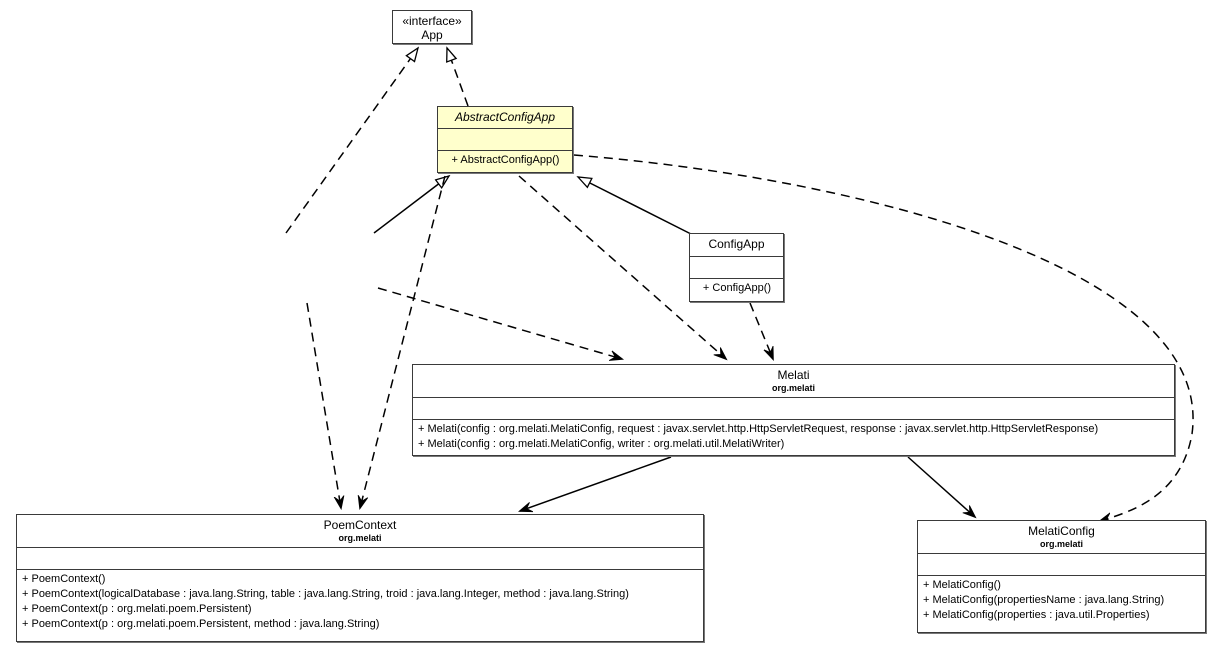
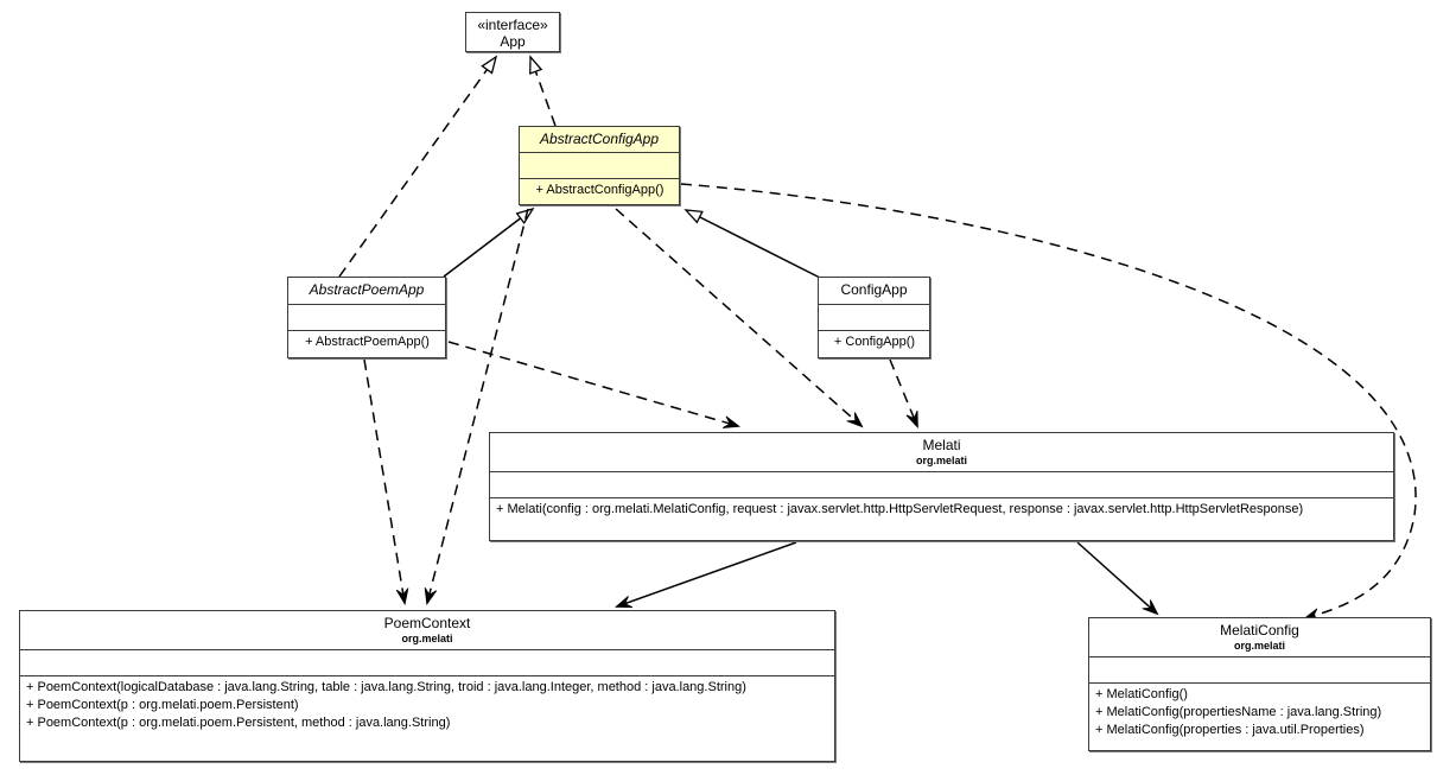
  «interface»
  App
  AbstractConfigApp
  + AbstractConfigApp()
+ AbstractPoemApp
+ + AbstractPoemApp()
  ConfigApp
  + ConfigApp()
  Melati
  org.melati
  + Melati(config : org.melati.MelatiConfig, request : javax.servlet.http.HttpServletRequest, response : javax.servlet.http.HttpServletResponse)
- + Melati(config : org.melati.MelatiConfig, writer : org.melati.util.MelatiWriter)
  PoemContext
  org.melati
- + PoemContext()
  + PoemContext(logicalDatabase : java.lang.String, table : java.lang.String, troid : java.lang.Integer, method : java.lang.String)
  + PoemContext(p : org.melati.poem.Persistent)
  + PoemContext(p : org.melati.poem.Persistent, method : java.lang.String)
  MelatiConfig
  org.melati
  + MelatiConfig()
  + MelatiConfig(propertiesName : java.lang.String)
  + MelatiConfig(properties : java.util.Properties)
